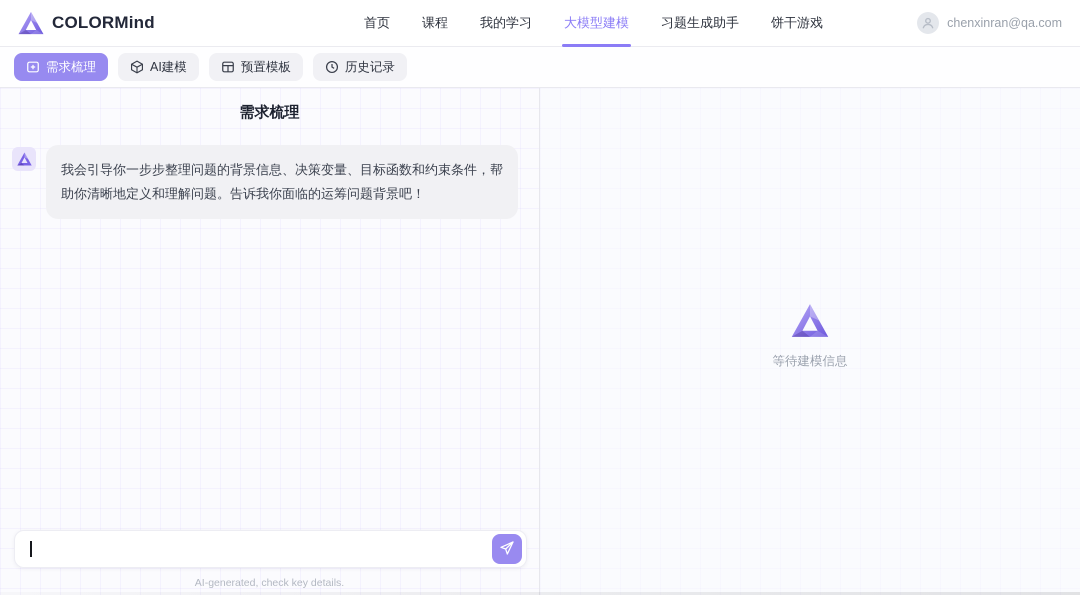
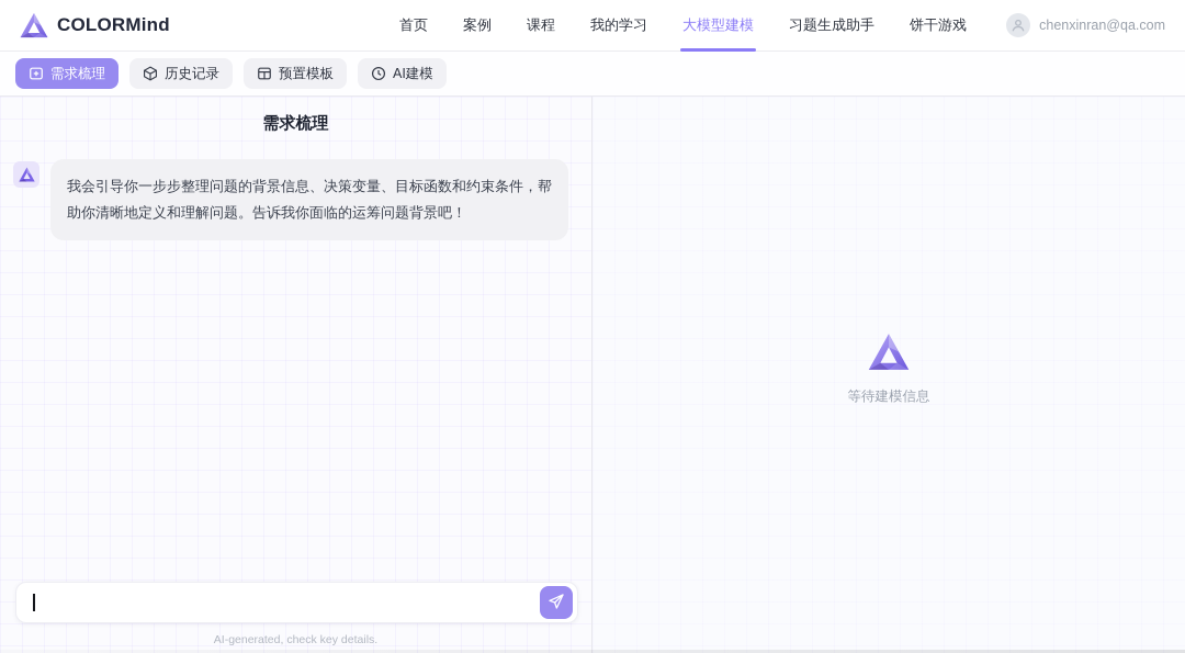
  COLORMind
  首页
+ 案例
  课程
  我的学习
  大模型建模
  习题生成助手
  饼干游戏
  chenxinran@qa.com
  需求梳理
- AI建模
+ 历史记录
  预置模板
- 历史记录
+ AI建模
  需求梳理
  我会引导你一步步整理问题的背景信息、决策变量、目标函数和约束条件，帮助你清晰地定义和理解问题。告诉我你面临的运筹问题背景吧！
  AI-generated, check key details.
  等待建模信息
